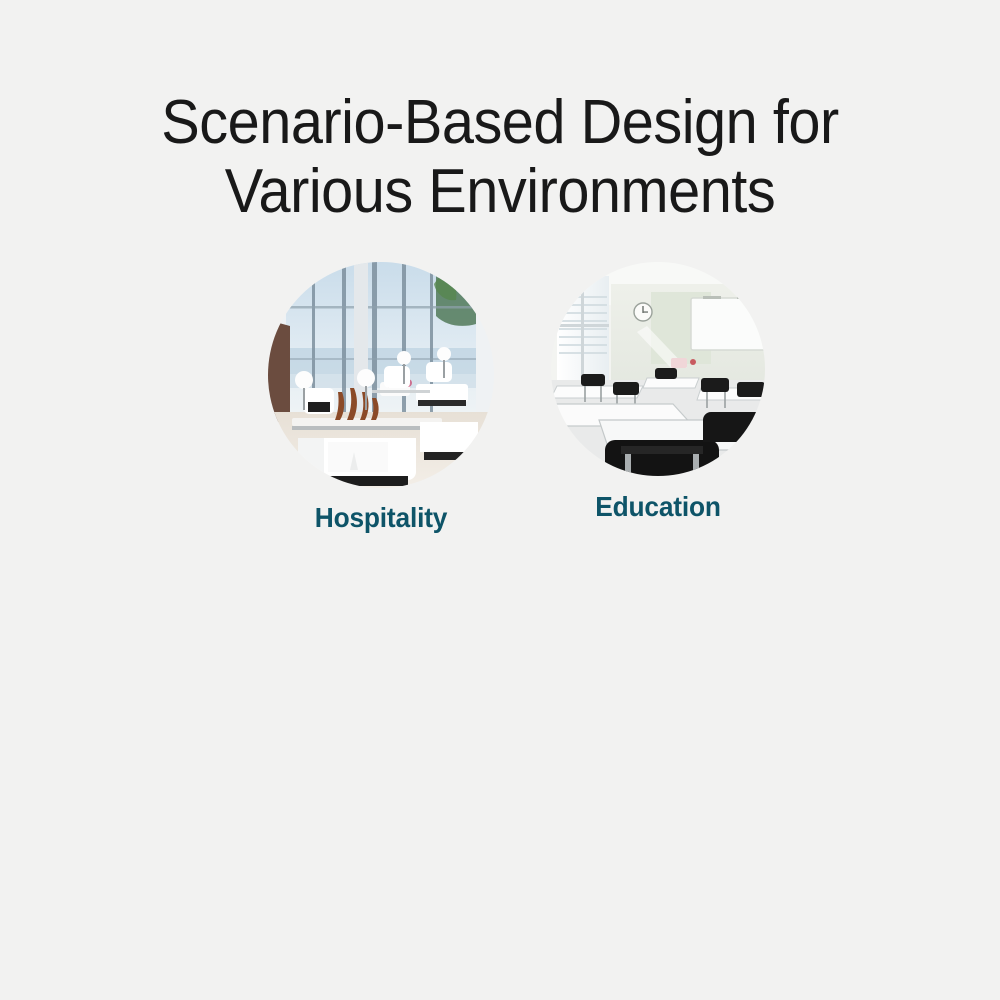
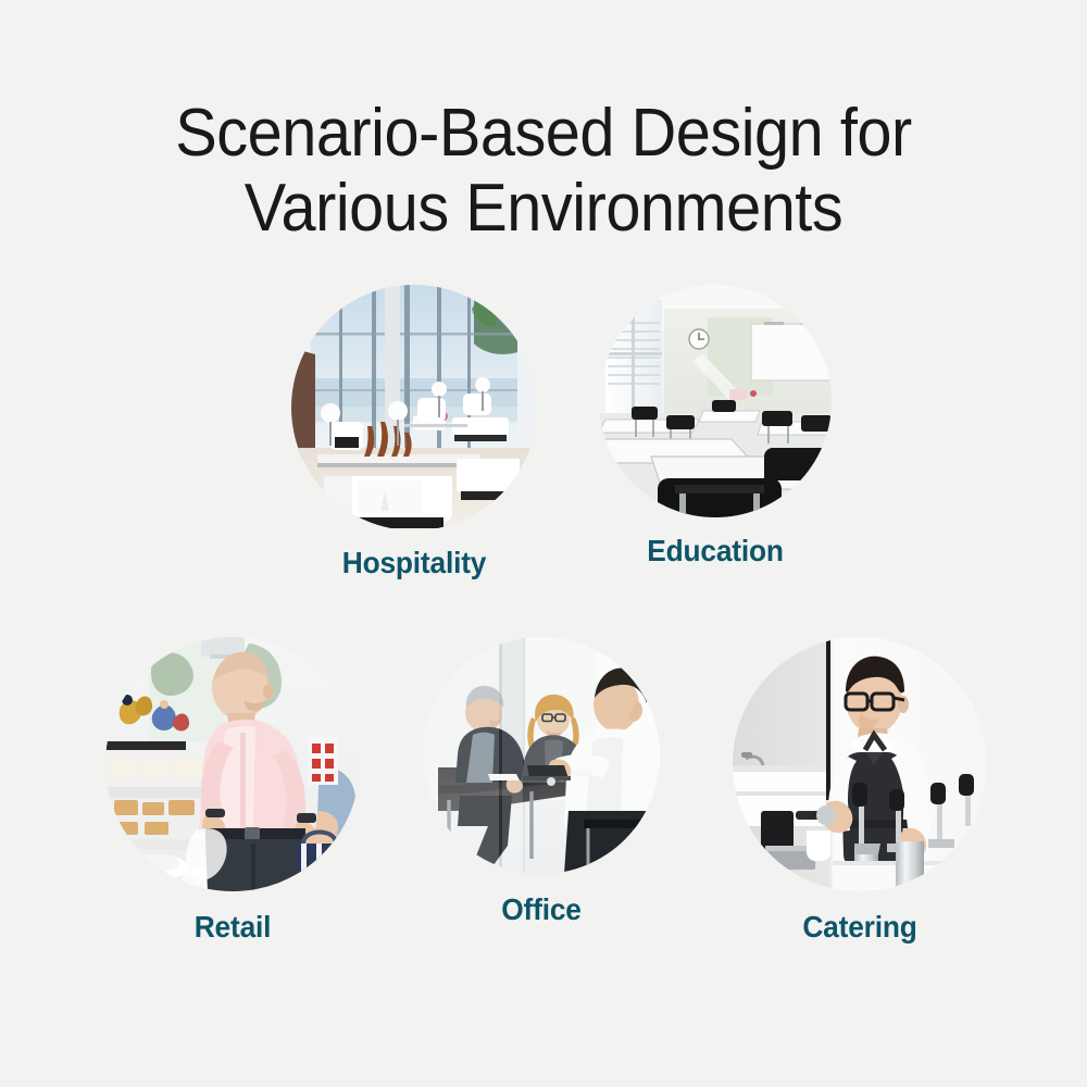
  Scenario-Based Design for
  Various Environments
  Hospitality
  Education
+ Retail
+ Office
+ Catering
